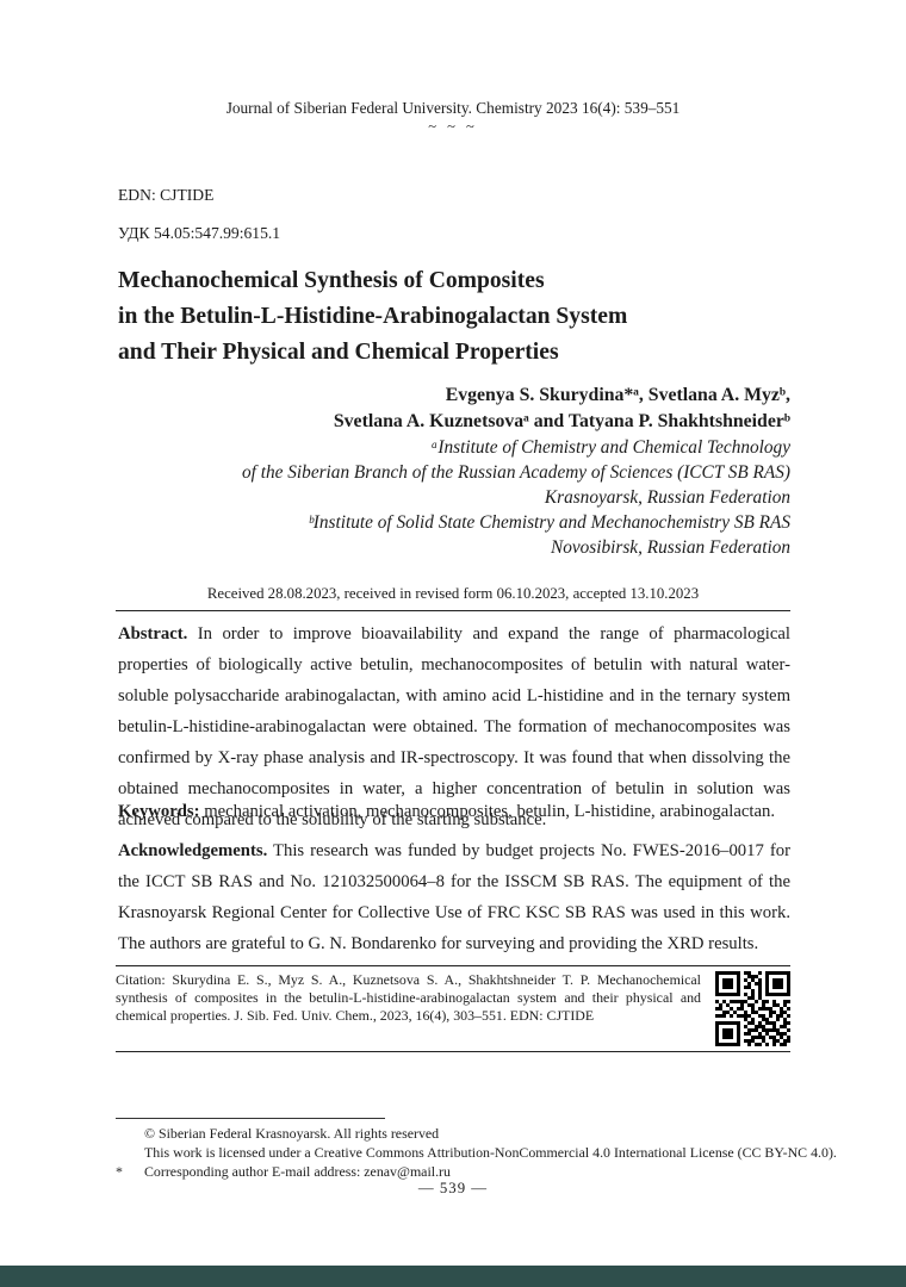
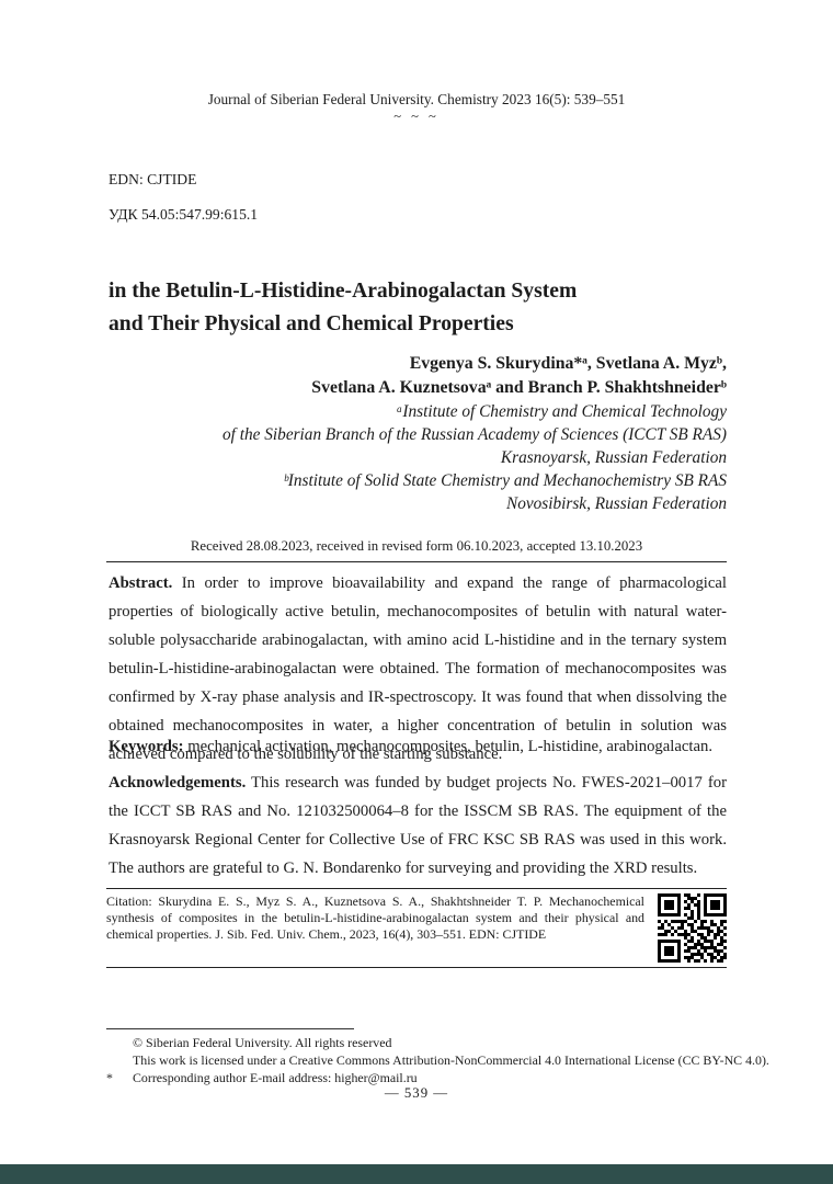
- Journal of Siberian Federal University. Chemistry 2023 16(4): 539–551
+ Journal of Siberian Federal University. Chemistry 2023 16(5): 539–551
  ~ ~ ~
  EDN: CJTIDE
  УДК 54.05:547.99:615.1
- Mechanochemical Synthesis of Composites
  in the Betulin-L-Histidine-Arabinogalactan System
  and Their Physical and Chemical Properties
  Evgenya S. Skurydina*ᵃ, Svetlana A. Myzᵇ,
- Svetlana A. Kuznetsovaᵃ and Tatyana P. Shakhtshneiderᵇ
+ Svetlana A. Kuznetsovaᵃ and Branch P. Shakhtshneiderᵇ
  ᵃInstitute of Chemistry and Chemical Technology
  of the Siberian Branch of the Russian Academy of Sciences (ICCT SB RAS)
  Krasnoyarsk, Russian Federation
  ᵇInstitute of Solid State Chemistry and Mechanochemistry SB RAS
  Novosibirsk, Russian Federation
  Received 28.08.2023, received in revised form 06.10.2023, accepted 13.10.2023
  Abstract. In order to improve bioavailability and expand the range of pharmacological properties of biologically active betulin, mechanocomposites of betulin with natural water-soluble polysaccharide arabinogalactan, with amino acid L-histidine and in the ternary system betulin-L-histidine-arabinogalactan were obtained. The formation of mechanocomposites was confirmed by X-ray phase analysis and IR-spectroscopy. It was found that when dissolving the obtained mechanocomposites in water, a higher concentration of betulin in solution was achieved compared to the solubility of the starting substance.
  Keywords: mechanical activation, mechanocomposites, betulin, L-histidine, arabinogalactan.
- Acknowledgements. This research was funded by budget projects No. FWES-2016–0017 for the ICCT SB RAS and No. 121032500064–8 for the ISSCM SB RAS. The equipment of the Krasnoyarsk Regional Center for Collective Use of FRC KSC SB RAS was used in this work. The authors are grateful to G. N. Bondarenko for surveying and providing the XRD results.
+ Acknowledgements. This research was funded by budget projects No. FWES-2021–0017 for the ICCT SB RAS and No. 121032500064–8 for the ISSCM SB RAS. The equipment of the Krasnoyarsk Regional Center for Collective Use of FRC KSC SB RAS was used in this work. The authors are grateful to G. N. Bondarenko for surveying and providing the XRD results.
  Citation: Skurydina E. S., Myz S. A., Kuznetsova S. A., Shakhtshneider T. P. Mechanochemical synthesis of composites in the betulin-L-histidine-arabinogalactan system and their physical and chemical properties. J. Sib. Fed. Univ. Chem., 2023, 16(4), 303–551. EDN: CJTIDE
- © Siberian Federal Krasnoyarsk. All rights reserved
+ © Siberian Federal University. All rights reserved
  This work is licensed under a Creative Commons Attribution-NonCommercial 4.0 International License (CC BY-NC 4.0).
  *
- Corresponding author E-mail address: zenav@mail.ru
+ Corresponding author E-mail address: higher@mail.ru
  — 539 —
